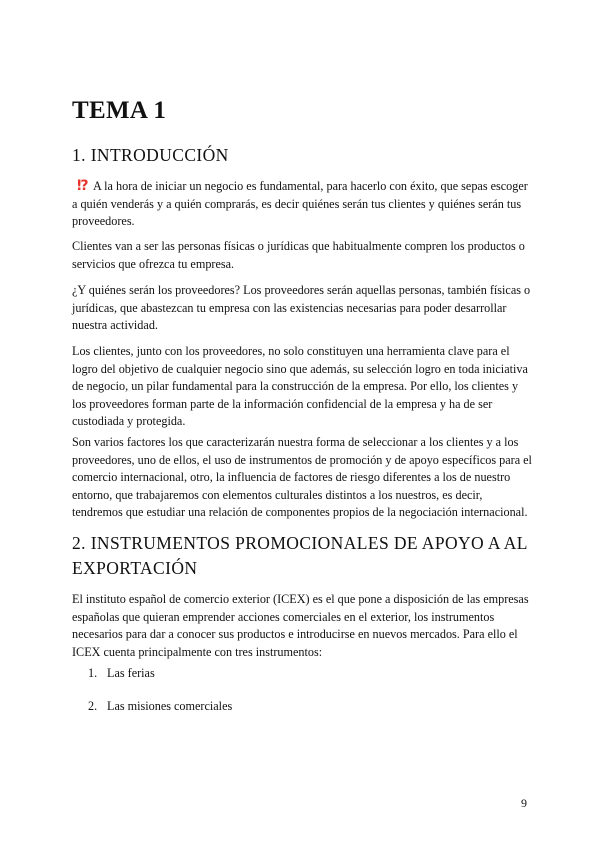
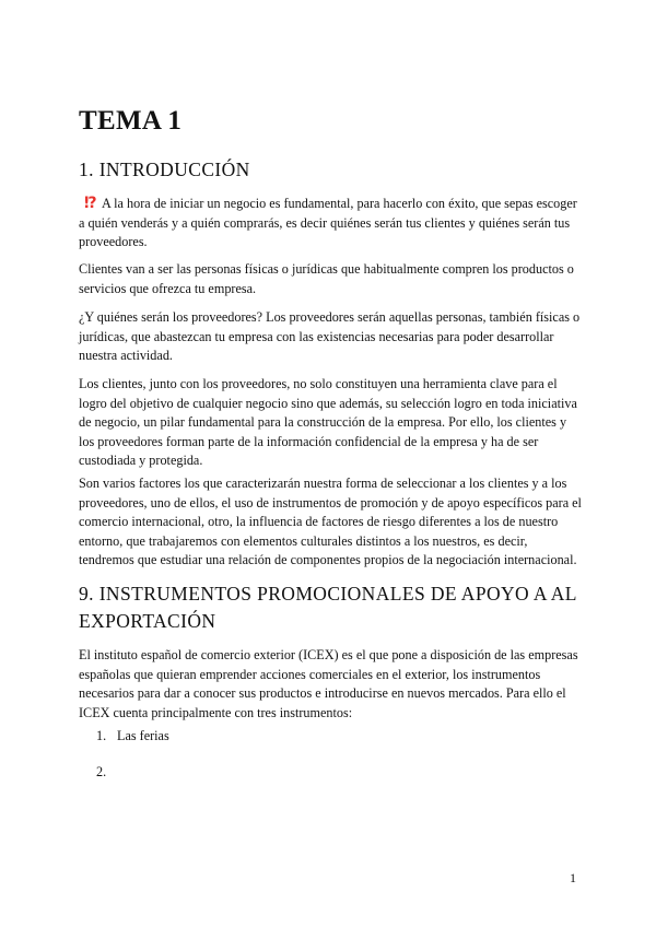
  TEMA 1
  1. INTRODUCCIÓN
  ⁉ A la hora de iniciar un negocio es fundamental, para hacerlo con éxito, que sepas escoger a quién venderás y a quién comprarás, es decir quiénes serán tus clientes y quiénes serán tus proveedores.
  Clientes van a ser las personas físicas o jurídicas que habitualmente compren los productos o servicios que ofrezca tu empresa.
  ¿Y quiénes serán los proveedores? Los proveedores serán aquellas personas, también físicas o jurídicas, que abastezcan tu empresa con las existencias necesarias para poder desarrollar nuestra actividad.
  Los clientes, junto con los proveedores, no solo constituyen una herramienta clave para el logro del objetivo de cualquier negocio sino que además, su selección logro en toda iniciativa de negocio, un pilar fundamental para la construcción de la empresa. Por ello, los clientes y los proveedores forman parte de la información confidencial de la empresa y ha de ser custodiada y protegida.
  Son varios factores los que caracterizarán nuestra forma de seleccionar a los clientes y a los proveedores, uno de ellos, el uso de instrumentos de promoción y de apoyo específicos para el comercio internacional, otro, la influencia de factores de riesgo diferentes a los de nuestro entorno, que trabajaremos con elementos culturales distintos a los nuestros, es decir, tendremos que estudiar una relación de componentes propios de la negociación internacional.
- 2. INSTRUMENTOS PROMOCIONALES DE APOYO A AL EXPORTACIÓN
+ 9. INSTRUMENTOS PROMOCIONALES DE APOYO A AL EXPORTACIÓN
  El instituto español de comercio exterior (ICEX) es el que pone a disposición de las empresas españolas que quieran emprender acciones comerciales en el exterior, los instrumentos necesarios para dar a conocer sus productos e introducirse en nuevos mercados. Para ello el ICEX cuenta principalmente con tres instrumentos:
  1.
  Las ferias
  2.
- Las misiones comerciales
- 9
+ 1
